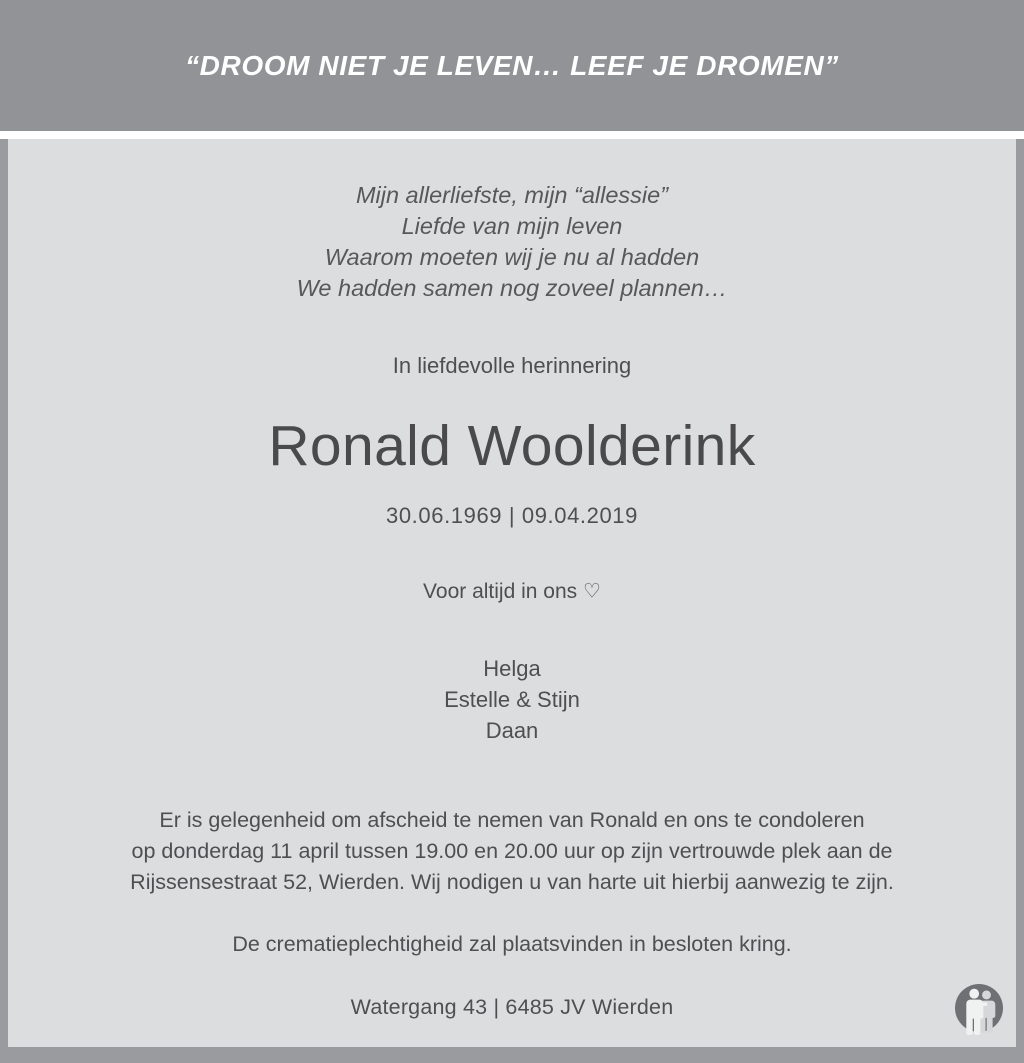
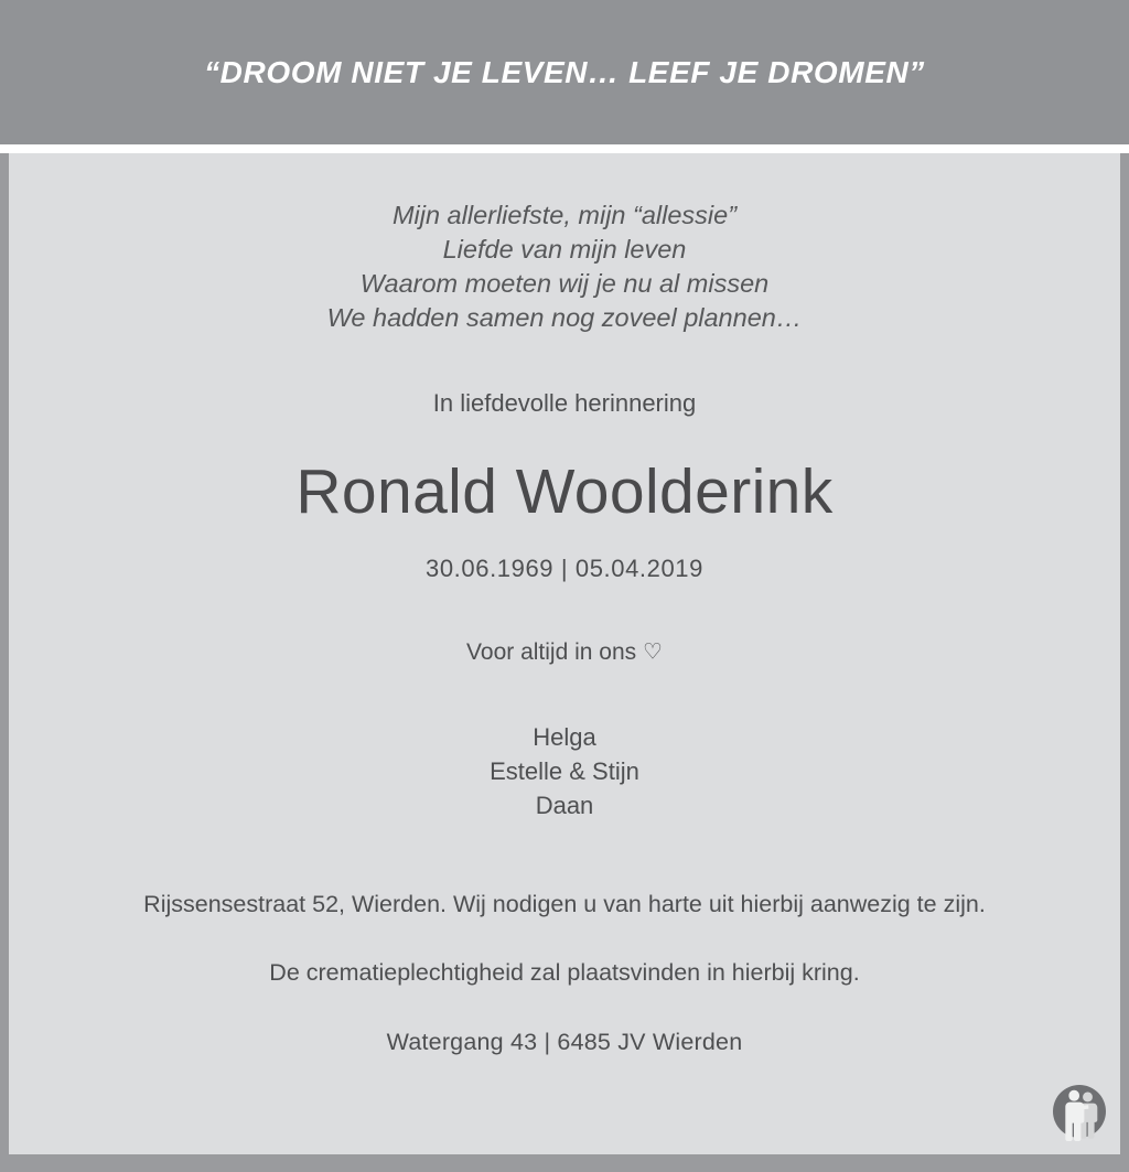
  “DROOM NIET JE LEVEN… LEEF JE DROMEN”
  Mijn allerliefste, mijn “allessie”
  Liefde van mijn leven
- Waarom moeten wij je nu al hadden
+ Waarom moeten wij je nu al missen
  We hadden samen nog zoveel plannen…
  In liefdevolle herinnering
  Ronald Woolderink
- 30.06.1969 | 09.04.2019
+ 30.06.1969 | 05.04.2019
  Voor altijd in ons ♡
  Helga
  Estelle & Stijn
  Daan
- Er is gelegenheid om afscheid te nemen van Ronald en ons te condoleren
- op donderdag 11 april tussen 19.00 en 20.00 uur op zijn vertrouwde plek aan de
  Rijssensestraat 52, Wierden. Wij nodigen u van harte uit hierbij aanwezig te zijn.
- De crematieplechtigheid zal plaatsvinden in besloten kring.
+ De crematieplechtigheid zal plaatsvinden in hierbij kring.
  Watergang 43 | 6485 JV Wierden
